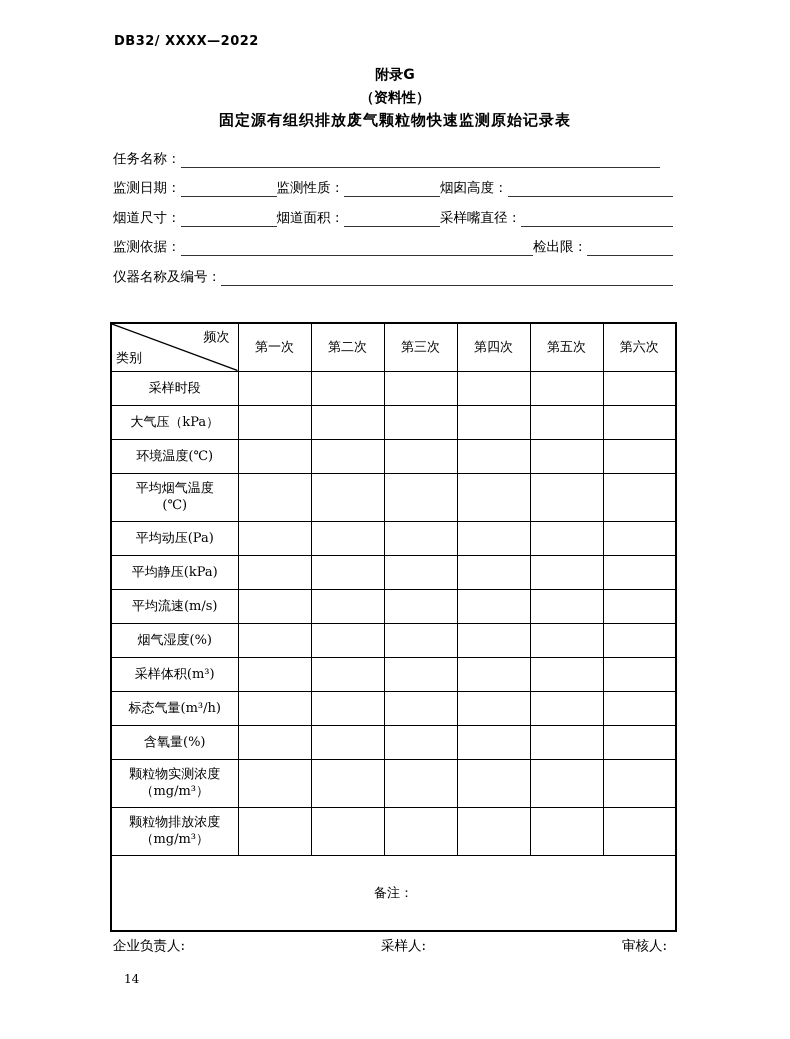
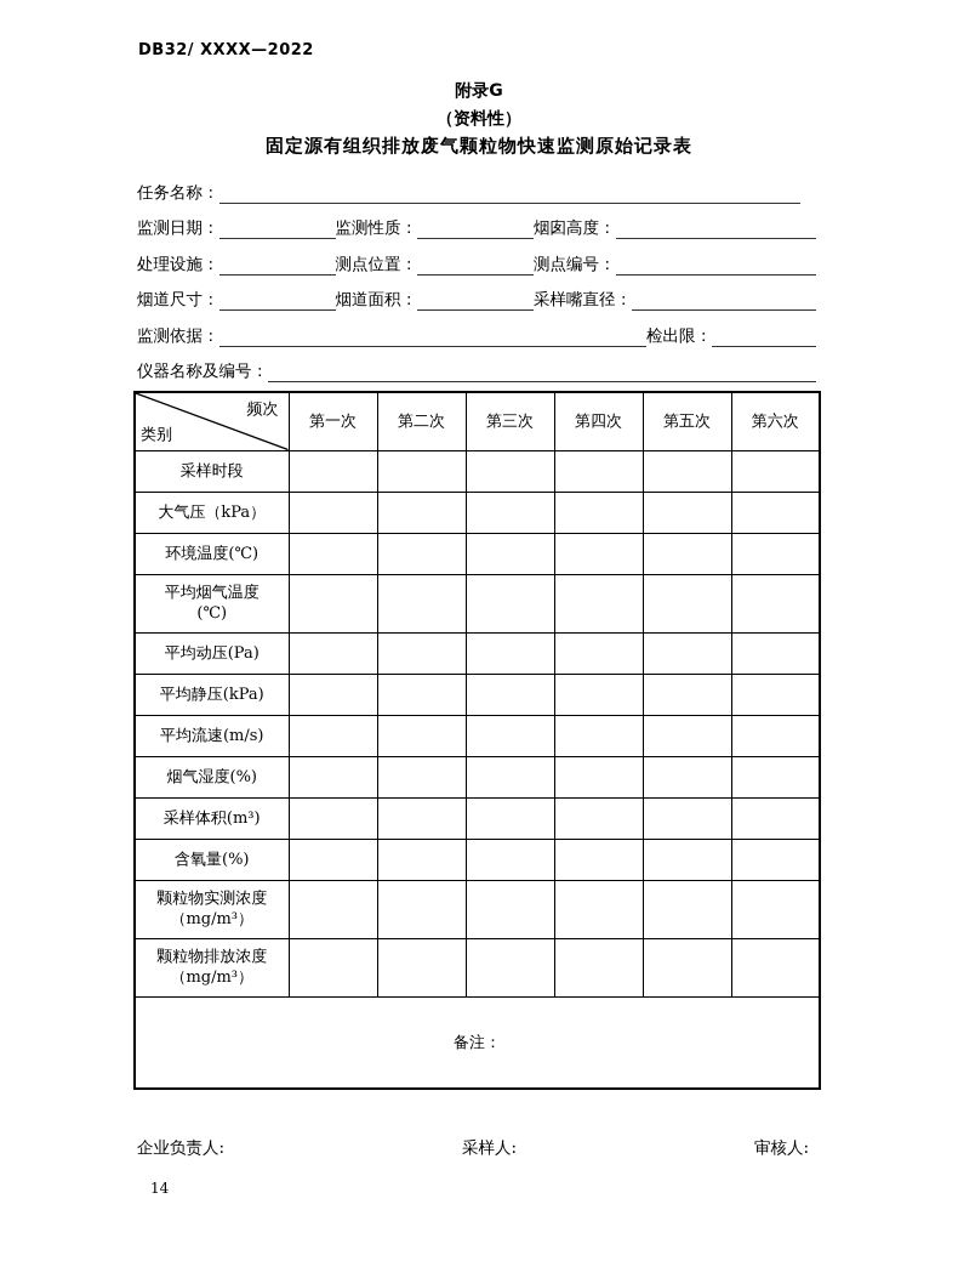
  DB32/ XXXX—2022
  附录G
  （资料性）
  固定源有组织排放废气颗粒物快速监测原始记录表
  任务名称：
  监测日期：
  监测性质：
  烟囱高度：
+ 处理设施：
+ 测点位置：
+ 测点编号：
  烟道尺寸：
  烟道面积：
  采样嘴直径：
  监测依据：
  检出限：
  仪器名称及编号：
  频次 类别	第一次	第二次	第三次	第四次	第五次	第六次
  采样时段
  大气压（kPa）
  环境温度(℃)
  平均烟气温度(℃)
  平均动压(Pa)
  平均静压(kPa)
  平均流速(m/s)
  烟气湿度(%)
  采样体积(m³)
- 标态气量(m³/h)
  含氧量(%)
  颗粒物实测浓度（mg/m³）
  颗粒物排放浓度（mg/m³）
  备注：
  企业负责人:
  采样人:
  审核人:
  14
